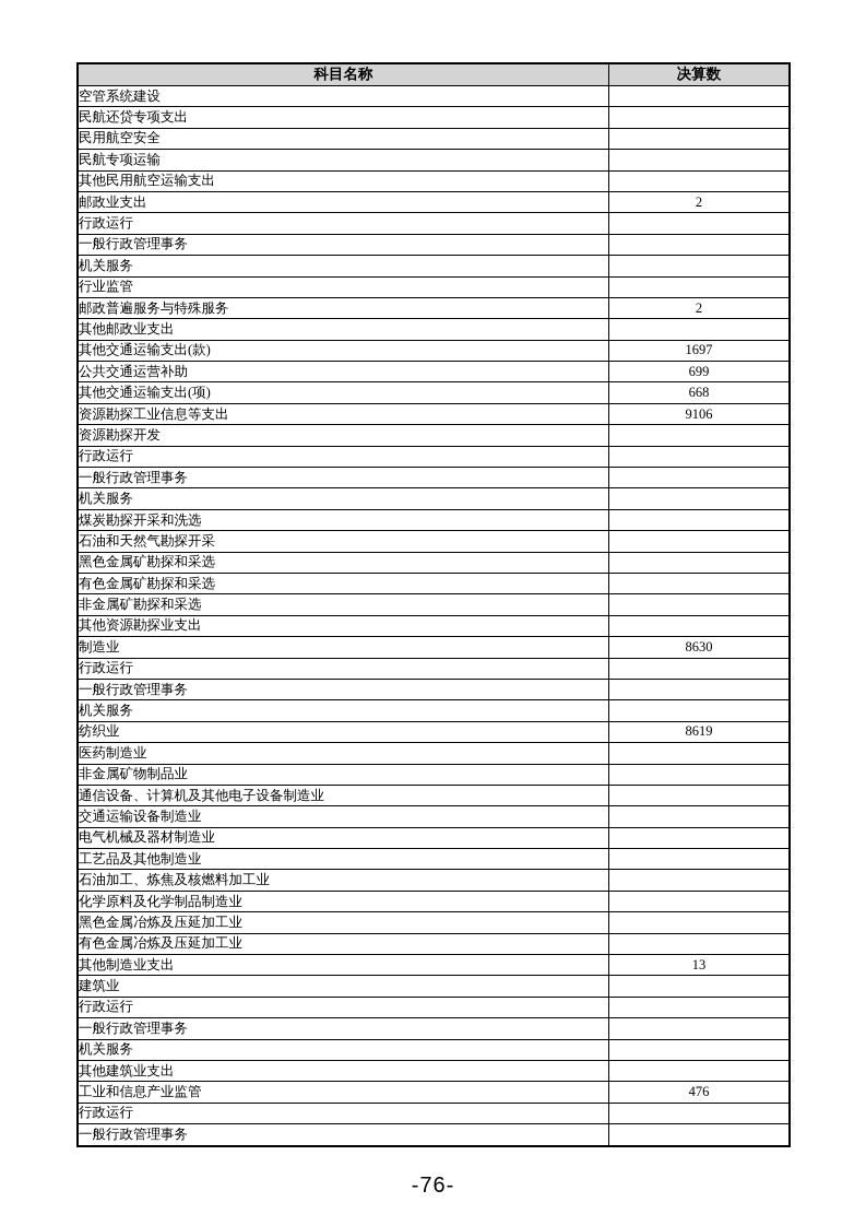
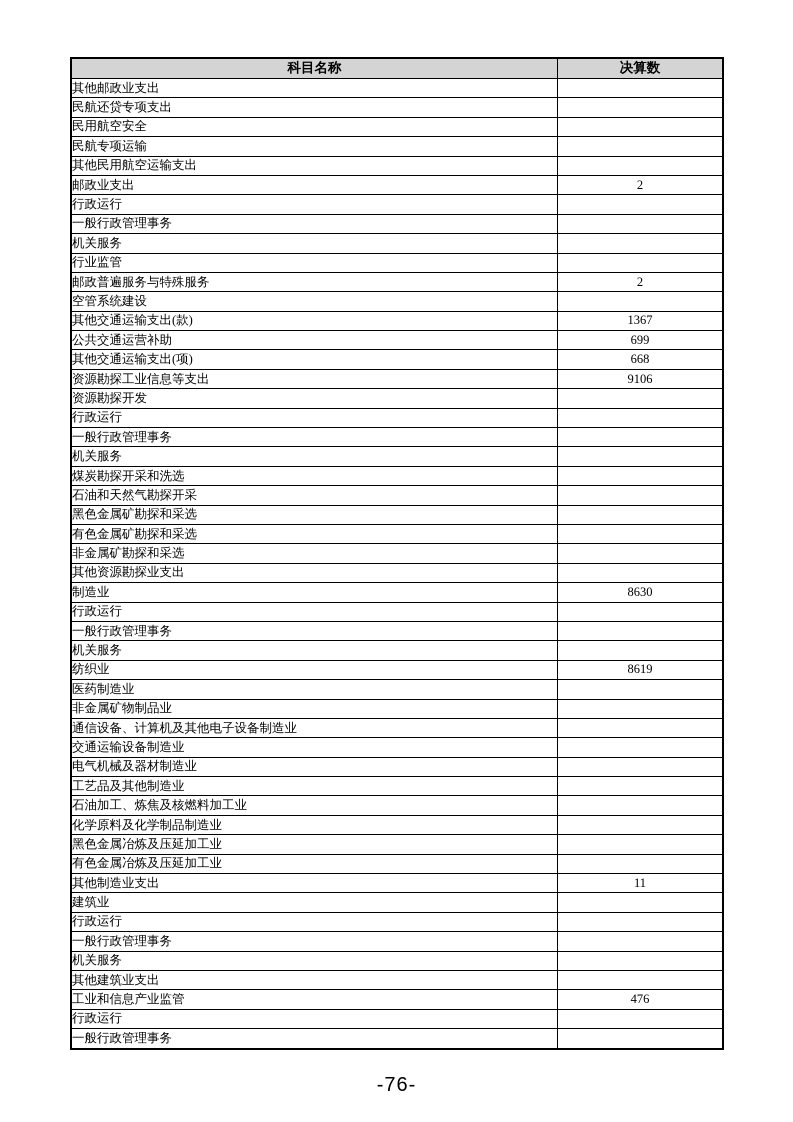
  科目名称	决算数
- 空管系统建设
+ 其他邮政业支出
  民航还贷专项支出
  民用航空安全
  民航专项运输
  其他民用航空运输支出
  邮政业支出	2
  行政运行
  一般行政管理事务
  机关服务
  行业监管
  邮政普遍服务与特殊服务	2
- 其他邮政业支出
+ 空管系统建设
- 其他交通运输支出(款)	1697
+ 其他交通运输支出(款)	1367
  公共交通运营补助	699
  其他交通运输支出(项)	668
  资源勘探工业信息等支出	9106
  资源勘探开发
  行政运行
  一般行政管理事务
  机关服务
  煤炭勘探开采和洗选
  石油和天然气勘探开采
  黑色金属矿勘探和采选
  有色金属矿勘探和采选
  非金属矿勘探和采选
  其他资源勘探业支出
  制造业	8630
  行政运行
  一般行政管理事务
  机关服务
  纺织业	8619
  医药制造业
  非金属矿物制品业
  通信设备、计算机及其他电子设备制造业
  交通运输设备制造业
  电气机械及器材制造业
  工艺品及其他制造业
  石油加工、炼焦及核燃料加工业
  化学原料及化学制品制造业
  黑色金属冶炼及压延加工业
  有色金属冶炼及压延加工业
- 其他制造业支出	13
+ 其他制造业支出	11
  建筑业
  行政运行
  一般行政管理事务
  机关服务
  其他建筑业支出
  工业和信息产业监管	476
  行政运行
  一般行政管理事务
  -76-
